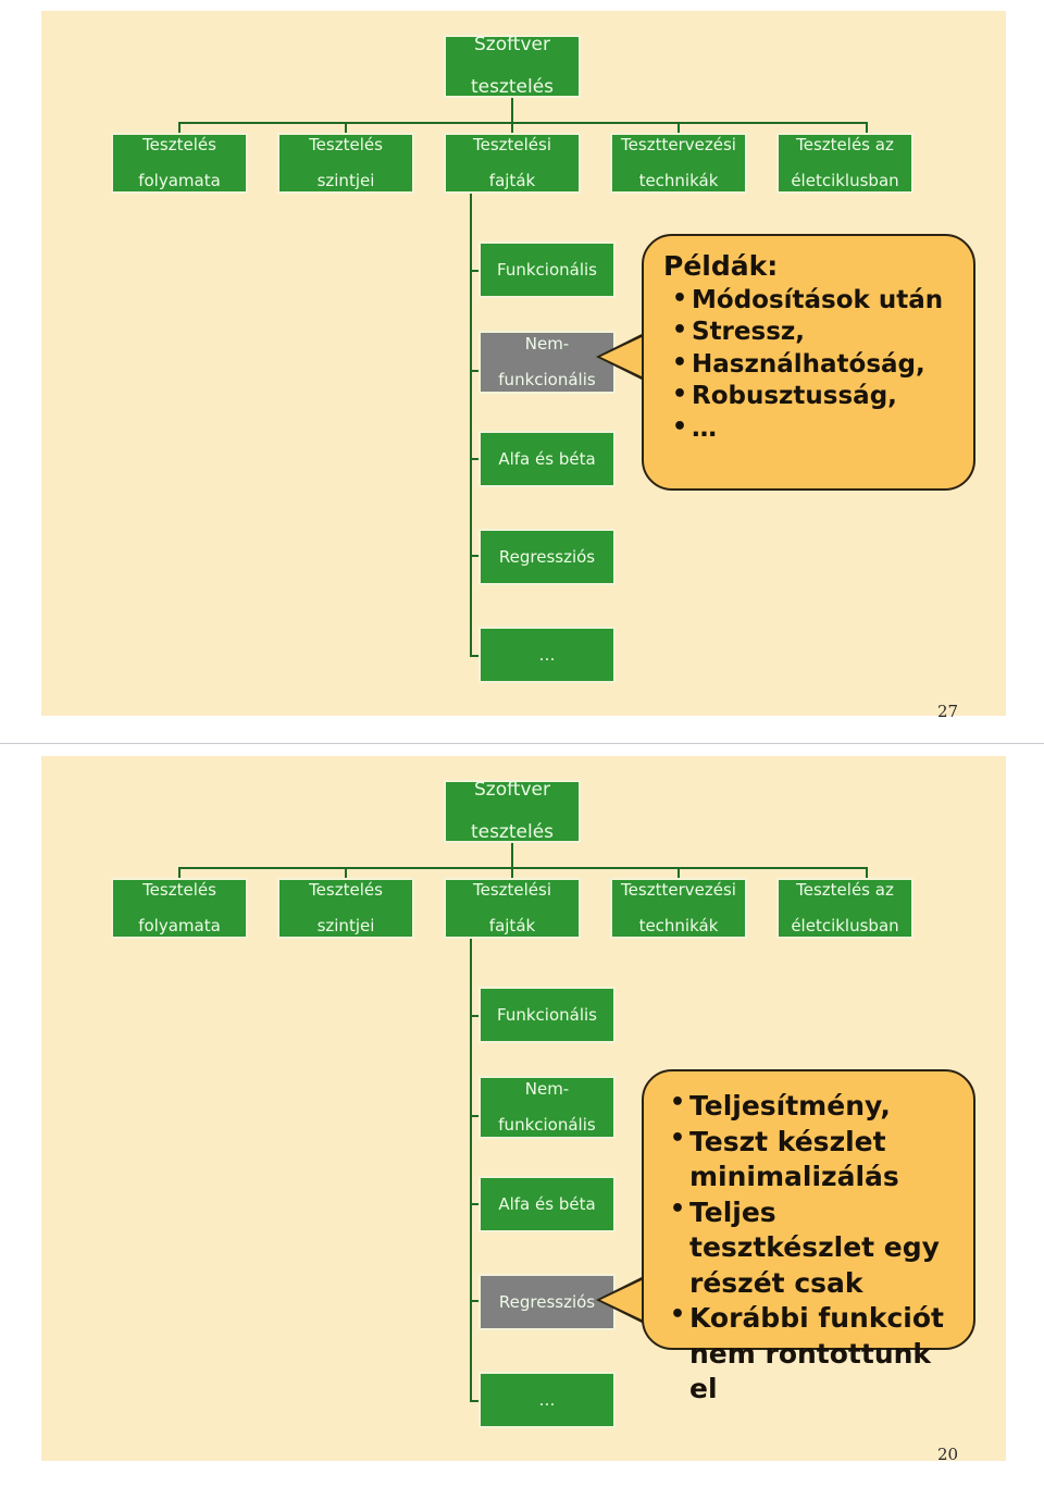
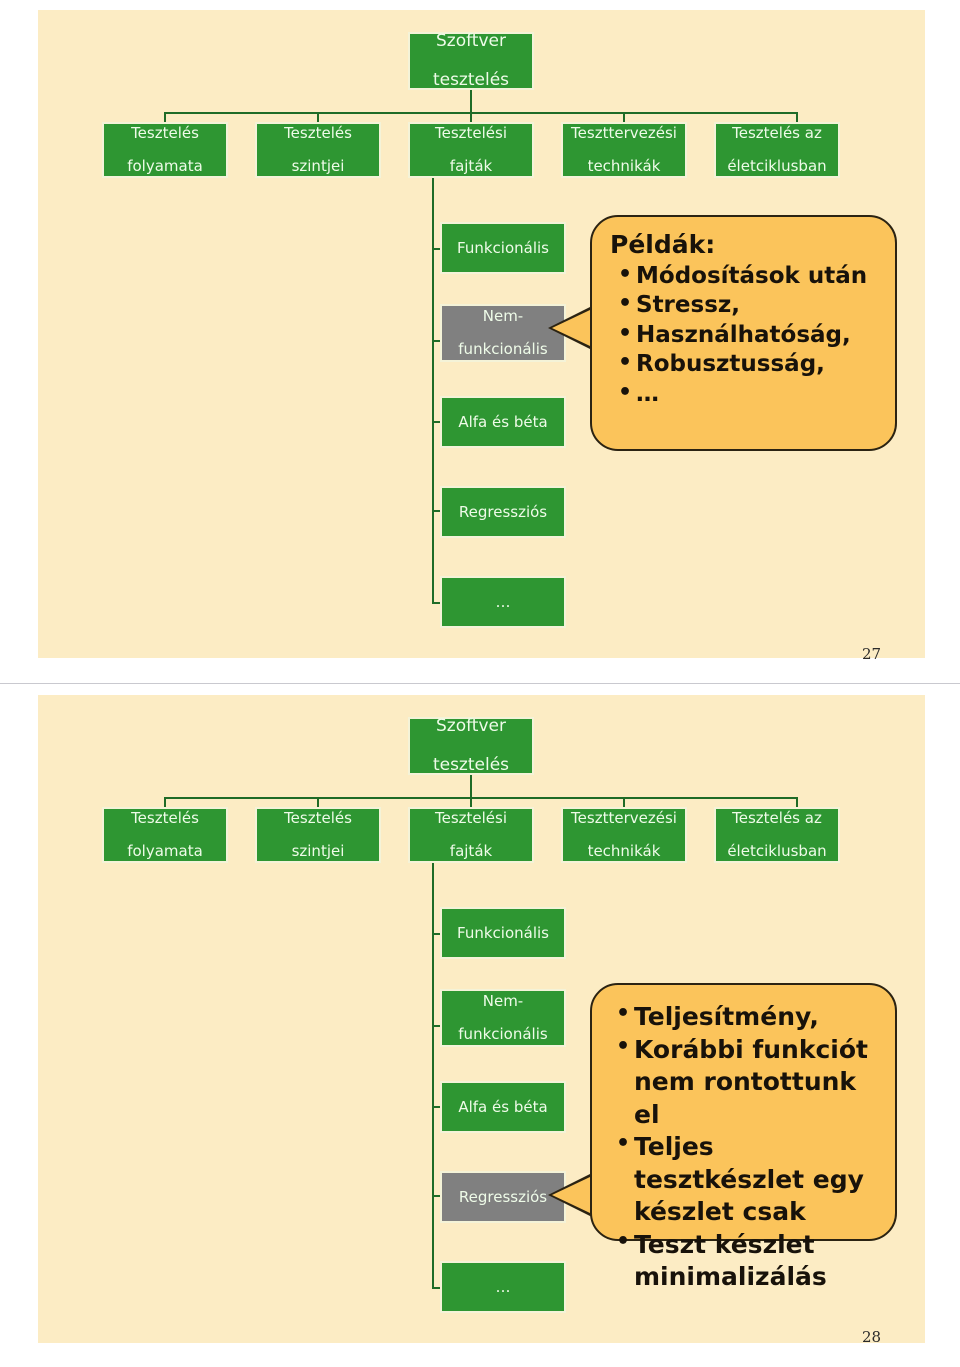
  Szoftver
  tesztelés
  Tesztelés
  folyamata
  Tesztelés
  szintjei
  Tesztelési
  fajták
  Teszttervezési
  technikák
  Tesztelés az
  életciklusban
  Funkcionális
  Nem-
  funkcionális
  Alfa és béta
  Regressziós
  …
  Példák:
  Módosítások után
  Stressz,
  Használhatóság,
  Robusztusság,
  …
  27
  Szoftver
  tesztelés
  Tesztelés
  folyamata
  Tesztelés
  szintjei
  Tesztelési
  fajták
  Teszttervezési
  technikák
  Tesztelés az
  életciklusban
  Funkcionális
  Nem-
  funkcionális
  Alfa és béta
  Regressziós
  …
  Teljesítmény,
- Teszt készlet minimalizálás
+ Korábbi funkciót nem rontottunk el
- Teljes tesztkészlet egy részét csak
+ Teljes tesztkészlet egy készlet csak
- Korábbi funkciót nem rontottunk el
+ Teszt készlet minimalizálás
- 20
+ 28
